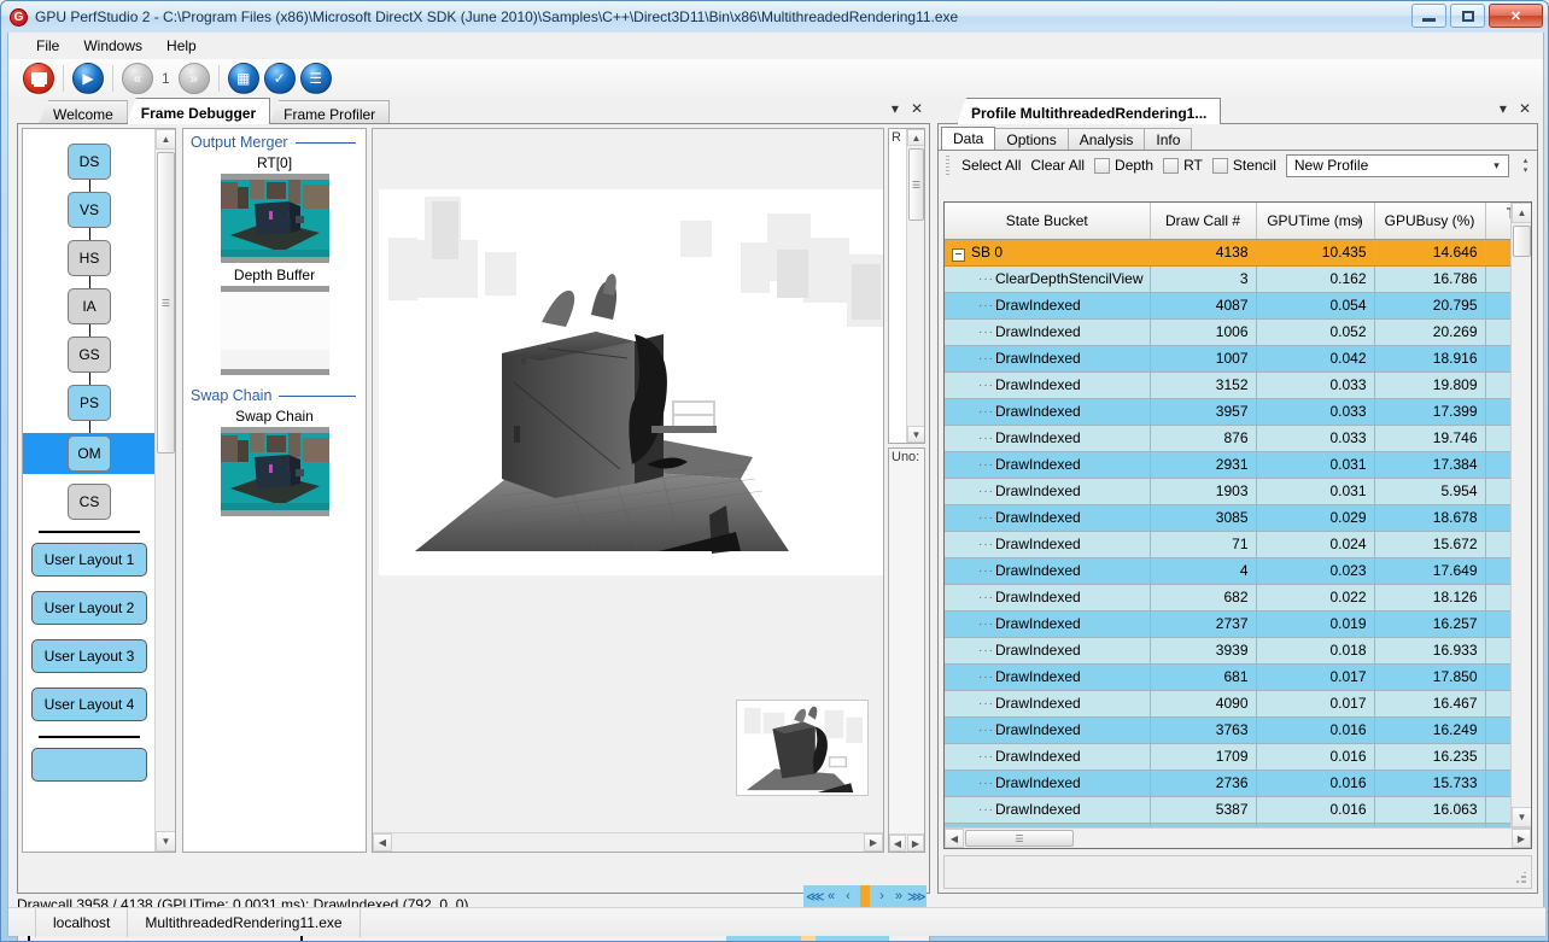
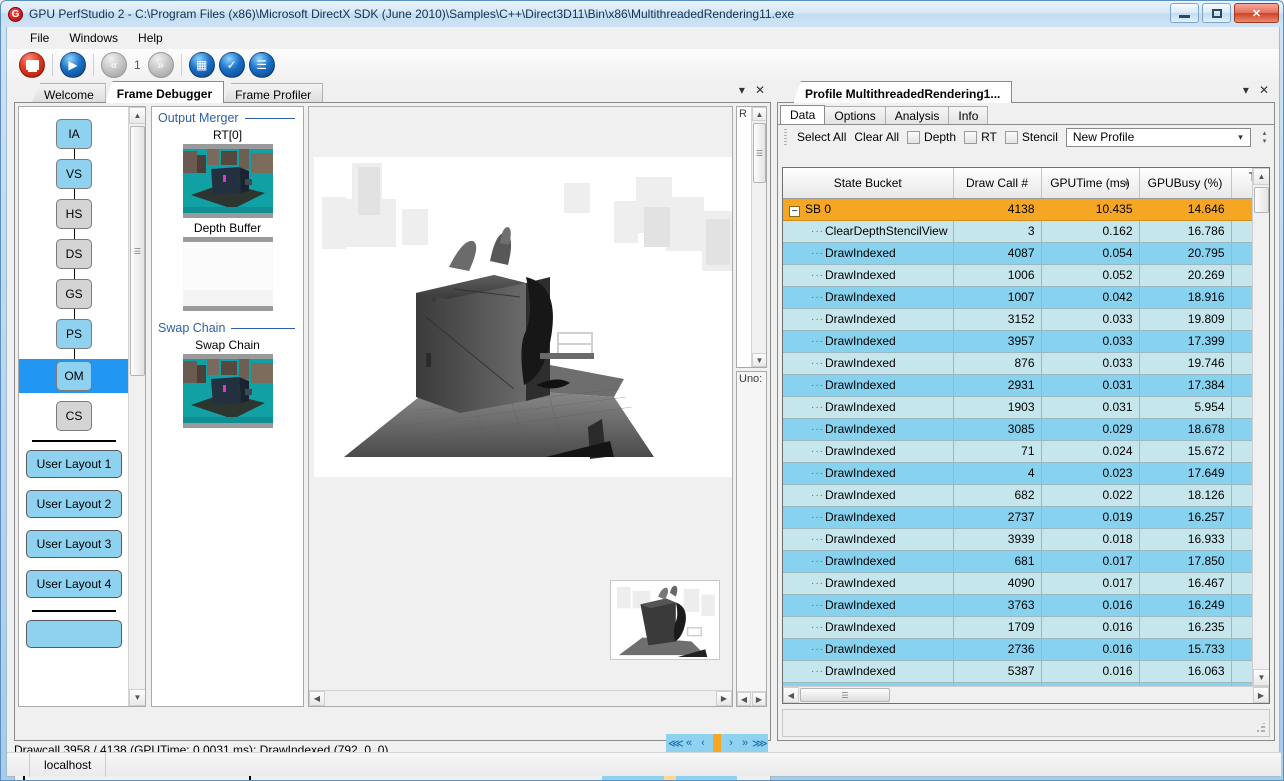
  G
  GPU PerfStudio 2 - C:\Program Files (x86)\Microsoft DirectX SDK (June 2010)\Samples\C++\Direct3D11\Bin\x86\MultithreadedRendering11.exe
  ✕
  File
  Windows
  Help
  ▶
  «
  1
  »
  ▦
  ✓
  ☰
  Welcome
  Frame Debugger
  Frame Profiler
  ▾
  ✕
- DS
+ IA
  VS
  HS
- IA
+ DS
  GS
  PS
  OM
  CS
  User Layout 1
  User Layout 2
  User Layout 3
  User Layout 4
  ▲
  ☰
  ▼
  Output Merger
  RT[0]
  Depth Buffer
  Swap Chain
  Swap Chain
  ◀
  ▶
  R
  ▲
  ☰
  ▼
  Uno:
  ◀
  ▶
  Drawcall 3958 / 4138 (GPUTime: 0.0031 ms): DrawIndexed (792, 0, 0)
  ⋘
  «
  ‹
  ›
  »
  ⋙
  Profile MultithreadedRendering1...
  ▾
  ✕
  Data
  Options
  Analysis
  Info
  Select All
  Clear All
  Depth
  RT
  Stencil
  New Profile
  ▾
  State Bucket	Draw Call #	GPUTime (ms) ▼	GPUBusy (%)
  − SB 0	4138	10.435	14.646
  ···ClearDepthStencilView	3	0.162	16.786
  ···DrawIndexed	4087	0.054	20.795
  ···DrawIndexed	1006	0.052	20.269
  ···DrawIndexed	1007	0.042	18.916
  ···DrawIndexed	3152	0.033	19.809
  ···DrawIndexed	3957	0.033	17.399
  ···DrawIndexed	876	0.033	19.746
  ···DrawIndexed	2931	0.031	17.384
  ···DrawIndexed	1903	0.031	5.954
  ···DrawIndexed	3085	0.029	18.678
  ···DrawIndexed	71	0.024	15.672
  ···DrawIndexed	4	0.023	17.649
  ···DrawIndexed	682	0.022	18.126
  ···DrawIndexed	2737	0.019	16.257
  ···DrawIndexed	3939	0.018	16.933
  ···DrawIndexed	681	0.017	17.850
  ···DrawIndexed	4090	0.017	16.467
  ···DrawIndexed	3763	0.016	16.249
  ···DrawIndexed	1709	0.016	16.235
  ···DrawIndexed	2736	0.016	15.733
  ···DrawIndexed	5387	0.016	16.063
  ▲
  ▼
  ◀
  ☰
  ▶
  localhost
- MultithreadedRendering11.exe
